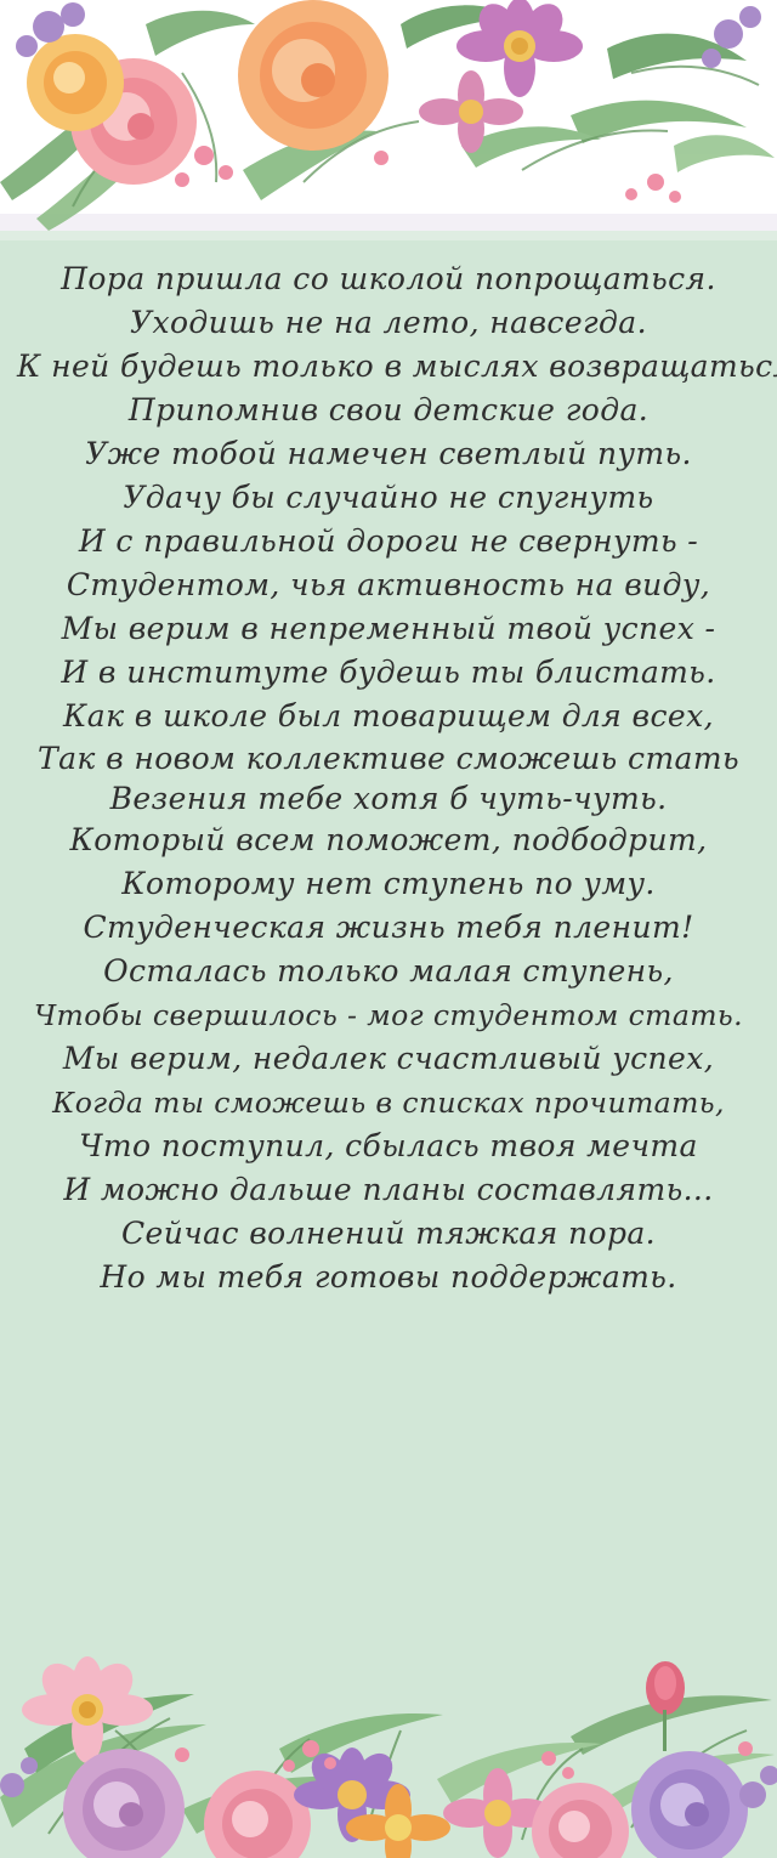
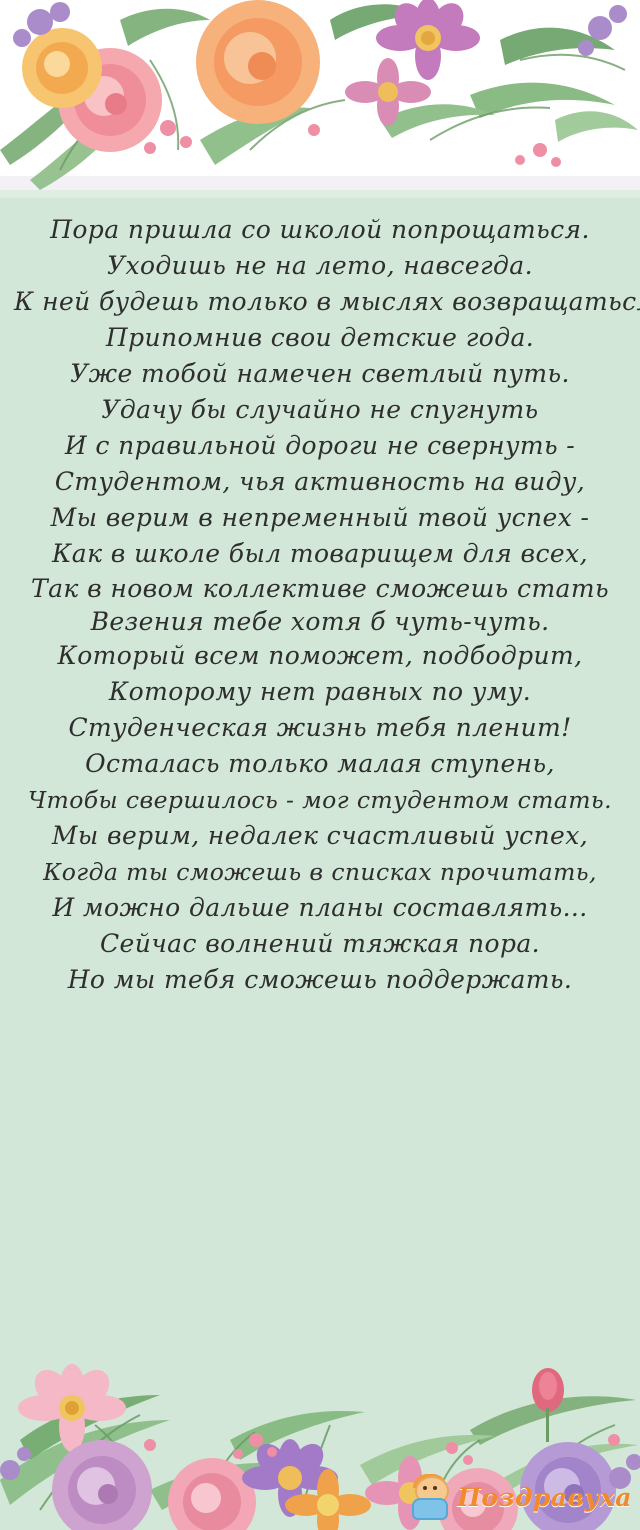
  Пора пришла со школой попрощаться.
  Уходишь не на лето, навсегда.
  К ней будешь только в мыслях возвращатьс
  Припомнив свои детские года.
  Уже тобой намечен светлый путь.
  Удачу бы случайно не спугнуть
  И с правильной дороги не свернуть -
  Студентом, чья активность на виду,
  Мы верим в непременный твой успех -
- И в институте будешь ты блистать.
  Как в школе был товарищем для всех,
  Так в новом коллективе сможешь стать
  Везения тебе хотя б чуть-чуть.
  Который всем поможет, подбодрит,
- Которому нет ступень по уму.
+ Которому нет равных по уму.
  Студенческая жизнь тебя пленит!
  Осталась только малая ступень,
  Чтобы свершилось - мог студентом стать.
  Мы верим, недалек счастливый успех,
  Когда ты сможешь в списках прочитать,
- Что поступил, сбылась твоя мечта
  И можно дальше планы составлять...
  Сейчас волнений тяжкая пора.
- Но мы тебя готовы поддержать.
+ Но мы тебя сможешь поддержать.
+ Поздравуха
